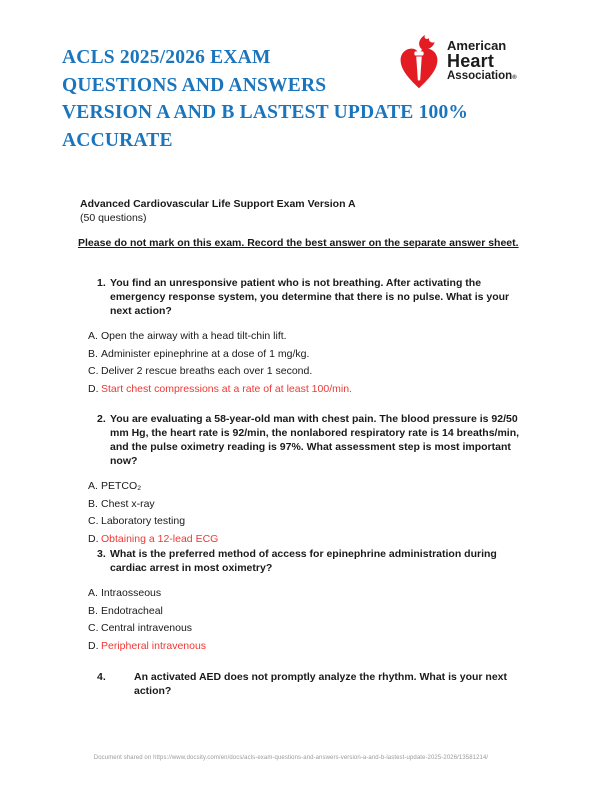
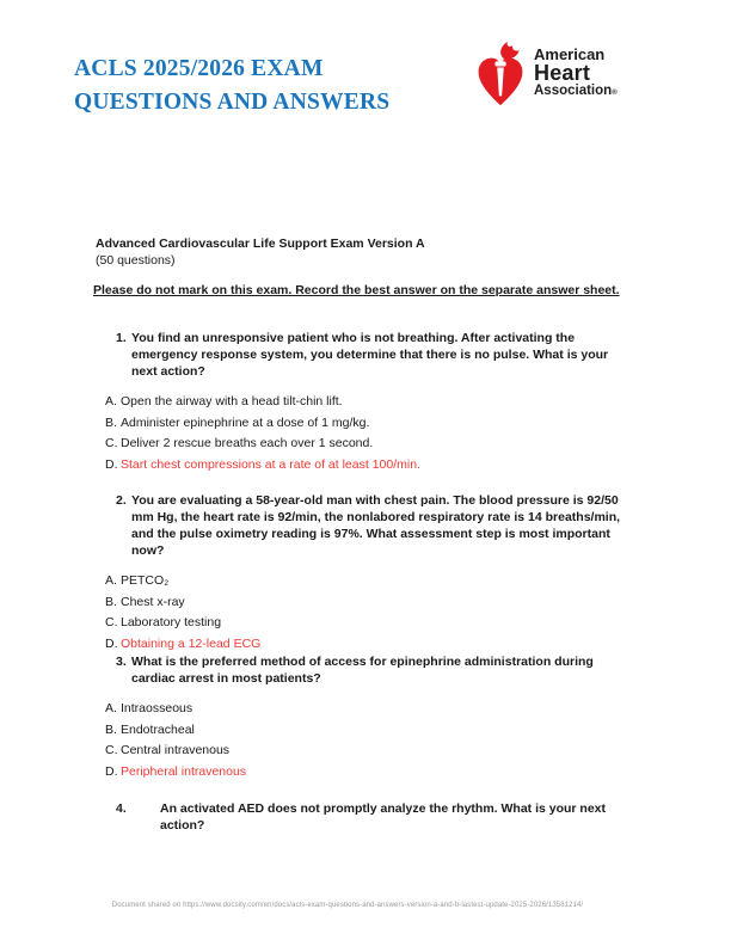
  ACLS 2025/2026 EXAM
  QUESTIONS AND ANSWERS
- VERSION A AND B LASTEST UPDATE 100%
- ACCURATE
  American
  Heart
  Association
  Advanced Cardiovascular Life Support Exam Version A
  (50 questions)
  Please do not mark on this exam. Record the best answer on the separate answer sheet.
  1.
  You find an unresponsive patient who is not breathing. After activating the emergency response system, you determine that there is no pulse. What is your next action?
  A.
  Open the airway with a head tilt-chin lift.
  B.
  Administer epinephrine at a dose of 1 mg/kg.
  C.
  Deliver 2 rescue breaths each over 1 second.
  D.
  Start chest compressions at a rate of at least 100/min.
  2.
  You are evaluating a 58-year-old man with chest pain. The blood pressure is 92/50 mm Hg, the heart rate is 92/min, the nonlabored respiratory rate is 14 breaths/min, and the pulse oximetry reading is 97%. What assessment step is most important now?
  A.
  PETCO₂
  B.
  Chest x-ray
  C.
  Laboratory testing
  D.
  Obtaining a 12-lead ECG
  3.
- What is the preferred method of access for epinephrine administration during cardiac arrest in most oximetry?
+ What is the preferred method of access for epinephrine administration during cardiac arrest in most patients?
  A.
  Intraosseous
  B.
  Endotracheal
  C.
  Central intravenous
  D.
  Peripheral intravenous
  4.
  An activated AED does not promptly analyze the rhythm. What is your next action?
